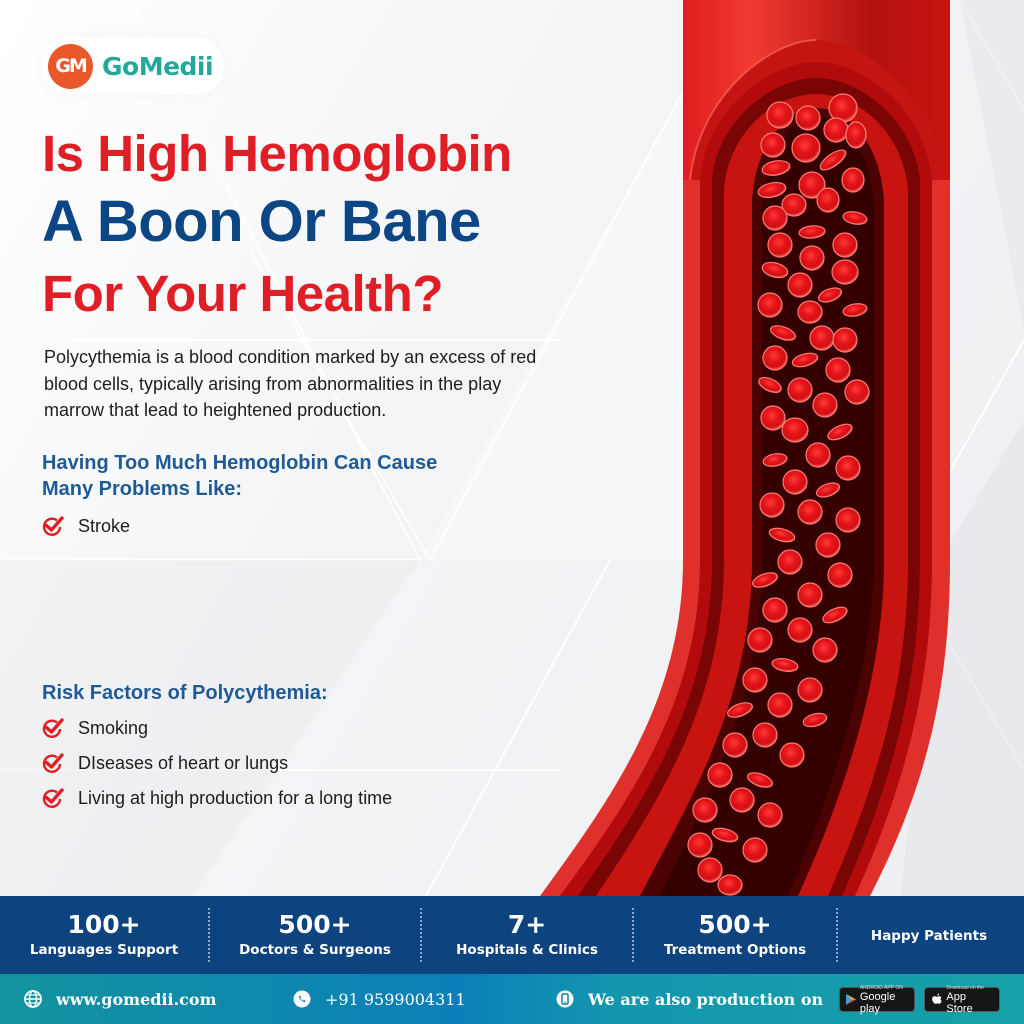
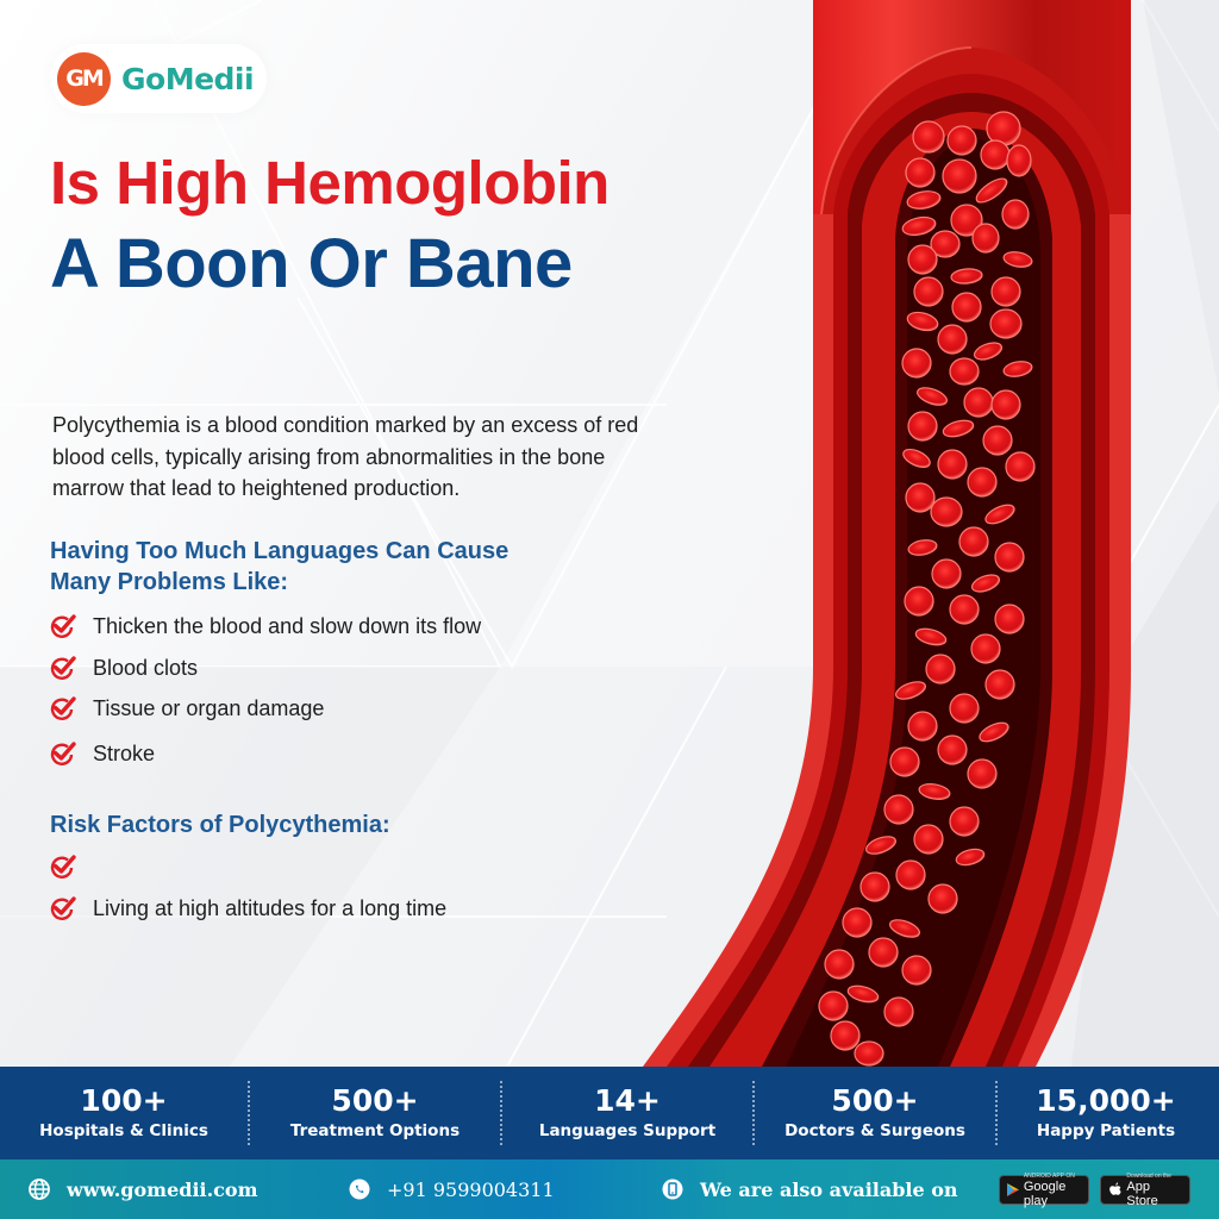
  GM
  GoMedii
  Is High Hemoglobin
  A Boon Or Bane
- For Your Health?
- Polycythemia is a blood condition marked by an excess of red blood cells, typically arising from abnormalities in the play marrow that lead to heightened production.
+ Polycythemia is a blood condition marked by an excess of red blood cells, typically arising from abnormalities in the bone marrow that lead to heightened production.
- Having Too Much Hemoglobin Can Cause Many Problems Like:
+ Having Too Much Languages Can Cause Many Problems Like:
+ Thicken the blood and slow down its flow
+ Blood clots
+ Tissue or organ damage
  Stroke
  Risk Factors of Polycythemia:
- Smoking
- DIseases of heart or lungs
- Living at high production for a long time
+ Living at high altitudes for a long time
  100+
- Languages Support
+ Hospitals & Clinics
  500+
- Doctors & Surgeons
+ Treatment Options
- 7+
+ 14+
- Hospitals & Clinics
+ Languages Support
  500+
- Treatment Options
+ Doctors & Surgeons
+ 15,000+
  Happy Patients
  www.gomedii.com
  +91 9599004311
- We are also production on
+ We are also available on
  Google play
  App Store
